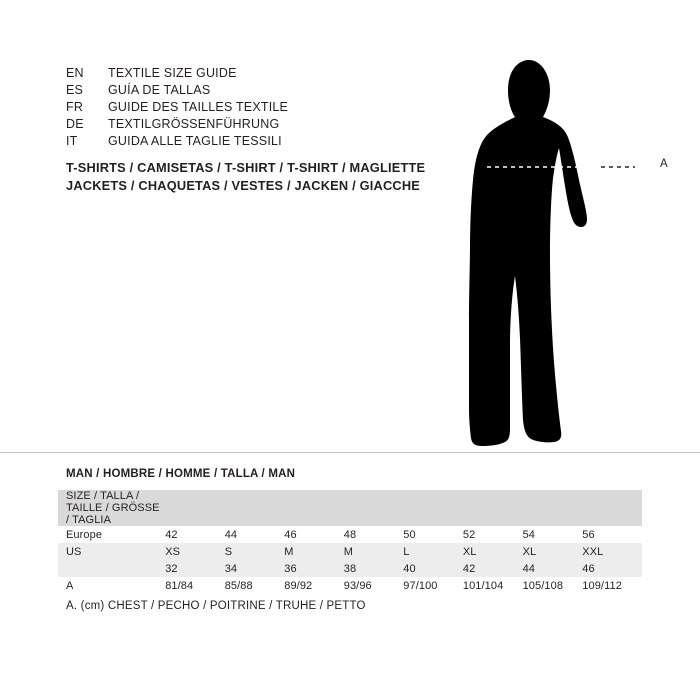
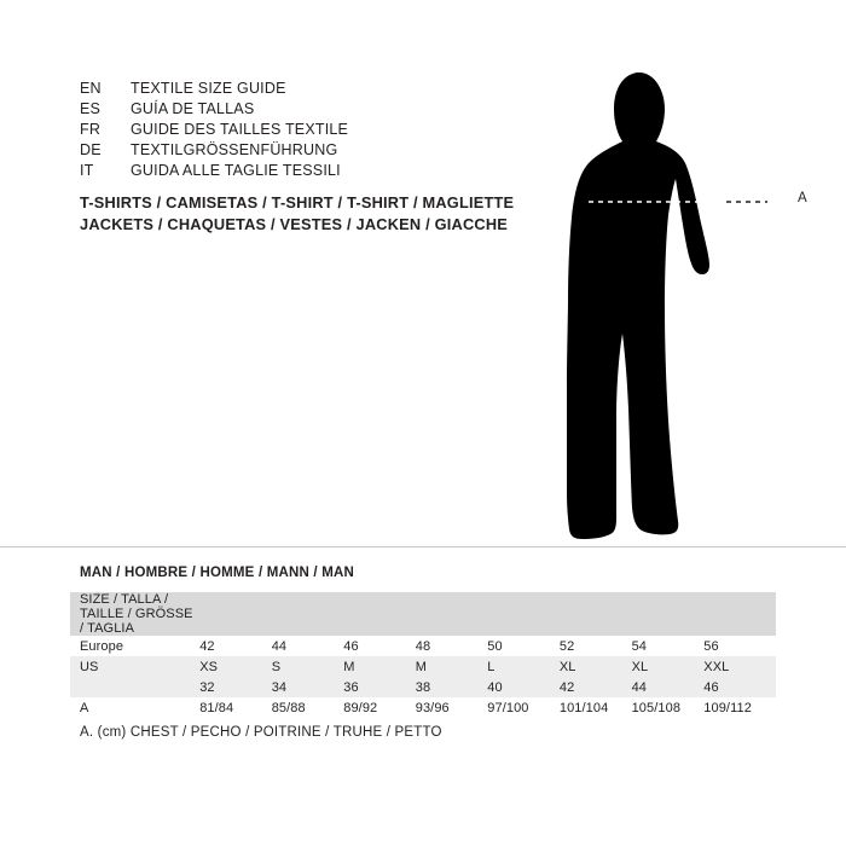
  EN
  TEXTILE SIZE GUIDE
  ES
  GUÍA DE TALLAS
  FR
  GUIDE DES TAILLES TEXTILE
  DE
  TEXTILGRÖSSENFÜHRUNG
  IT
  GUIDA ALLE TAGLIE TESSILI
  T-SHIRTS / CAMISETAS / T-SHIRT / T-SHIRT / MAGLIETTE
  JACKETS / CHAQUETAS / VESTES / JACKEN / GIACCHE
  A
- MAN / HOMBRE / HOMME / TALLA / MAN
+ MAN / HOMBRE / HOMME / MANN / MAN
  SIZE / TALLA / TAILLE / GRÖSSE / TAGLIA
  Europe	42	44	46	48	50	52	54	56
  US	XS	S	M	M	L	XL	XL	XXL
  	32	34	36	38	40	42	44	46
  A	81/84	85/88	89/92	93/96	97/100	101/104	105/108	109/112
  A. (cm) CHEST / PECHO / POITRINE / TRUHE / PETTO
